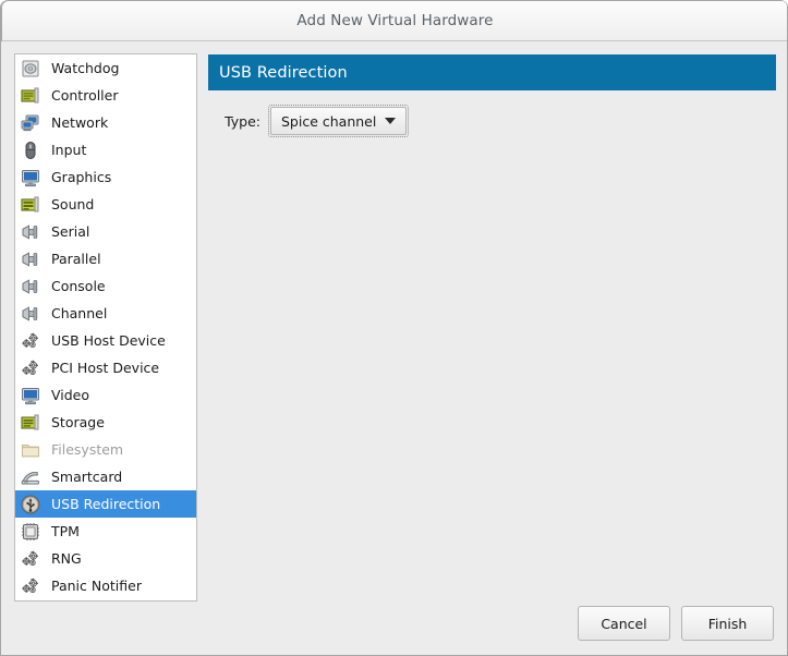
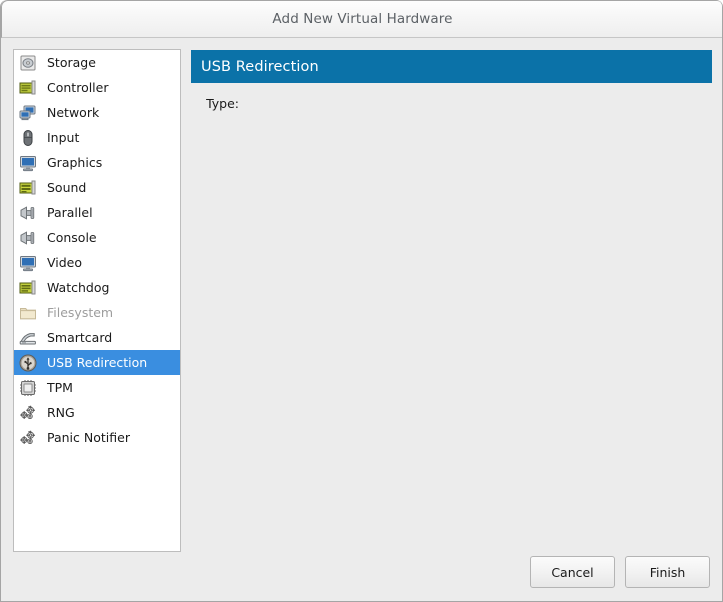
  Add New Virtual Hardware
- Watchdog
+ Storage
  Controller
  Network
  Input
  Graphics
  Sound
- Serial
  Parallel
  Console
- Channel
- USB Host Device
- PCI Host Device
  Video
- Storage
+ Watchdog
  Filesystem
  Smartcard
  USB Redirection
  TPM
  RNG
  Panic Notifier
  USB Redirection
  Type:
- Spice channel
  Cancel
  Finish
